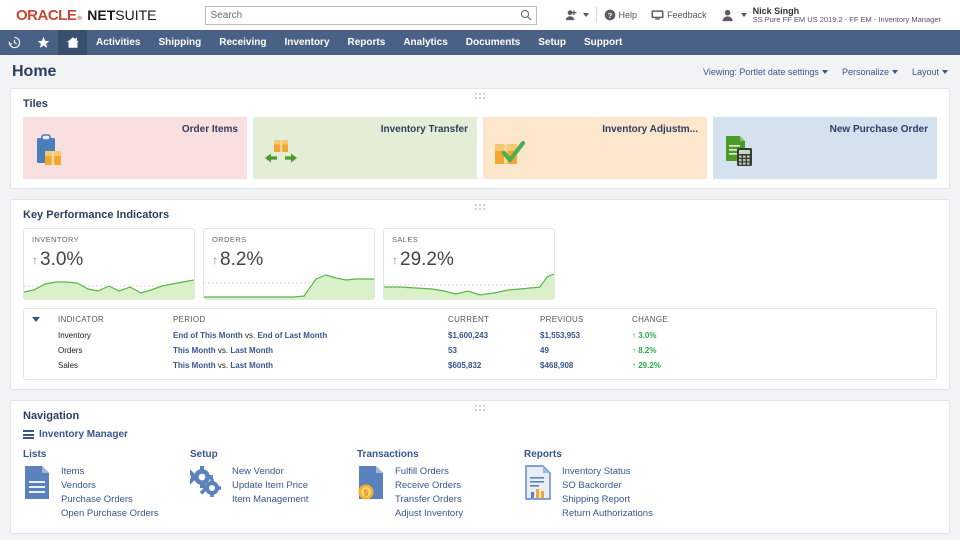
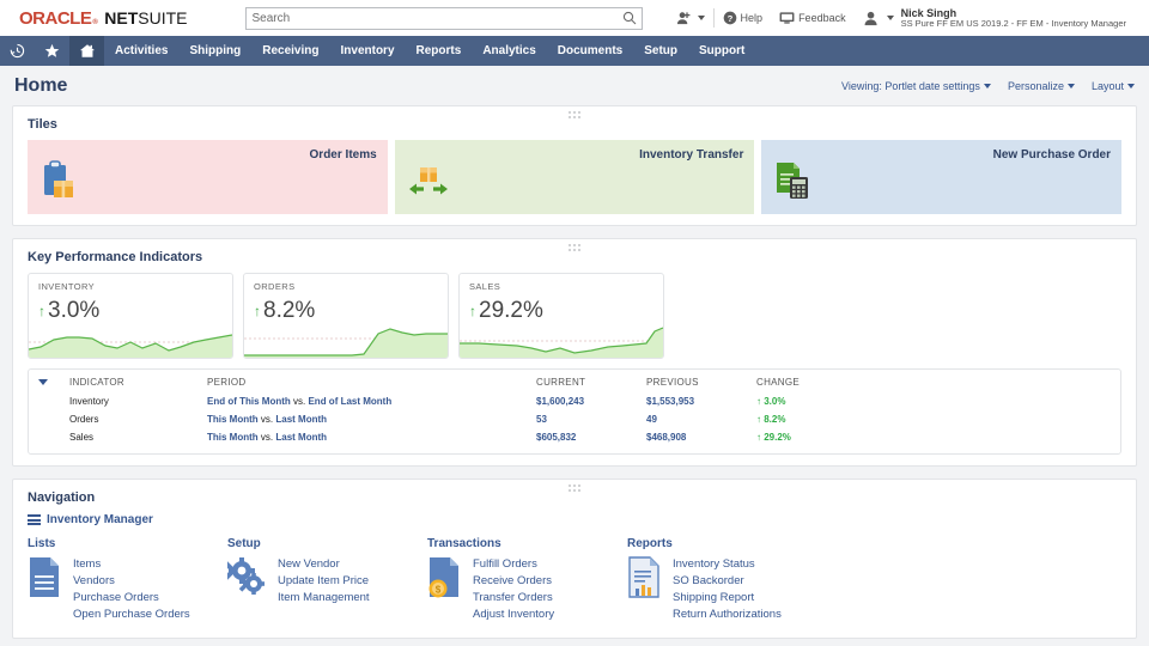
  ORACLE
  NETSUITE
  Search
  ?
  Help
  Feedback
  Nick Singh
  SS Pure FF EM US 2019.2 - FF EM - Inventory Manager
  Activities
  Shipping
  Receiving
  Inventory
  Reports
  Analytics
  Documents
  Setup
  Support
  Home
  Viewing: Portlet date settings
  Personalize
  Layout
  Tiles
  Order Items
  Inventory Transfer
- Inventory Adjustm...
  New Purchase Order
  Key Performance Indicators
  INVENTORY
  ↑
  3.0%
  ORDERS
  ↑
  8.2%
  SALES
  ↑
  29.2%
  INDICATOR
  PERIOD
  CURRENT
  PREVIOUS
  CHANGE
  Inventory
  End of This Month vs. End of Last Month
  $1,600,243
  $1,553,953
  ↑ 3.0%
  Orders
  This Month vs. Last Month
  53
  49
  ↑ 8.2%
  Sales
  This Month vs. Last Month
  $605,832
  $468,908
  ↑ 29.2%
  Navigation
  Inventory Manager
  Lists
  Items
  Vendors
  Purchase Orders
  Open Purchase Orders
  Setup
  New Vendor
  Update Item Price
  Item Management
  Transactions
  $
  Fulfill Orders
  Receive Orders
  Transfer Orders
  Adjust Inventory
  Reports
  Inventory Status
  SO Backorder
  Shipping Report
  Return Authorizations
